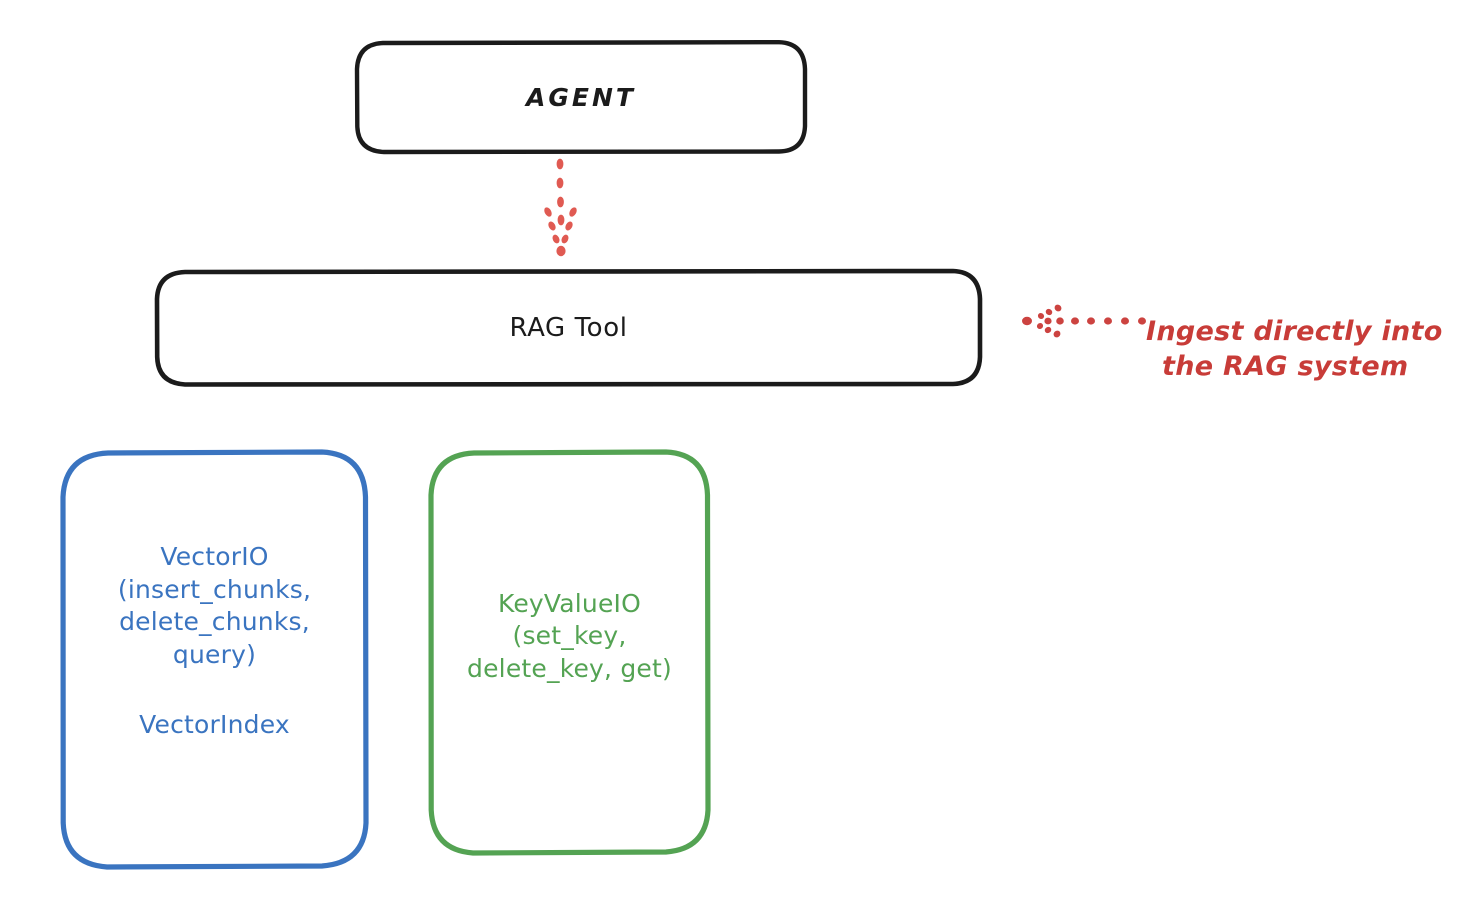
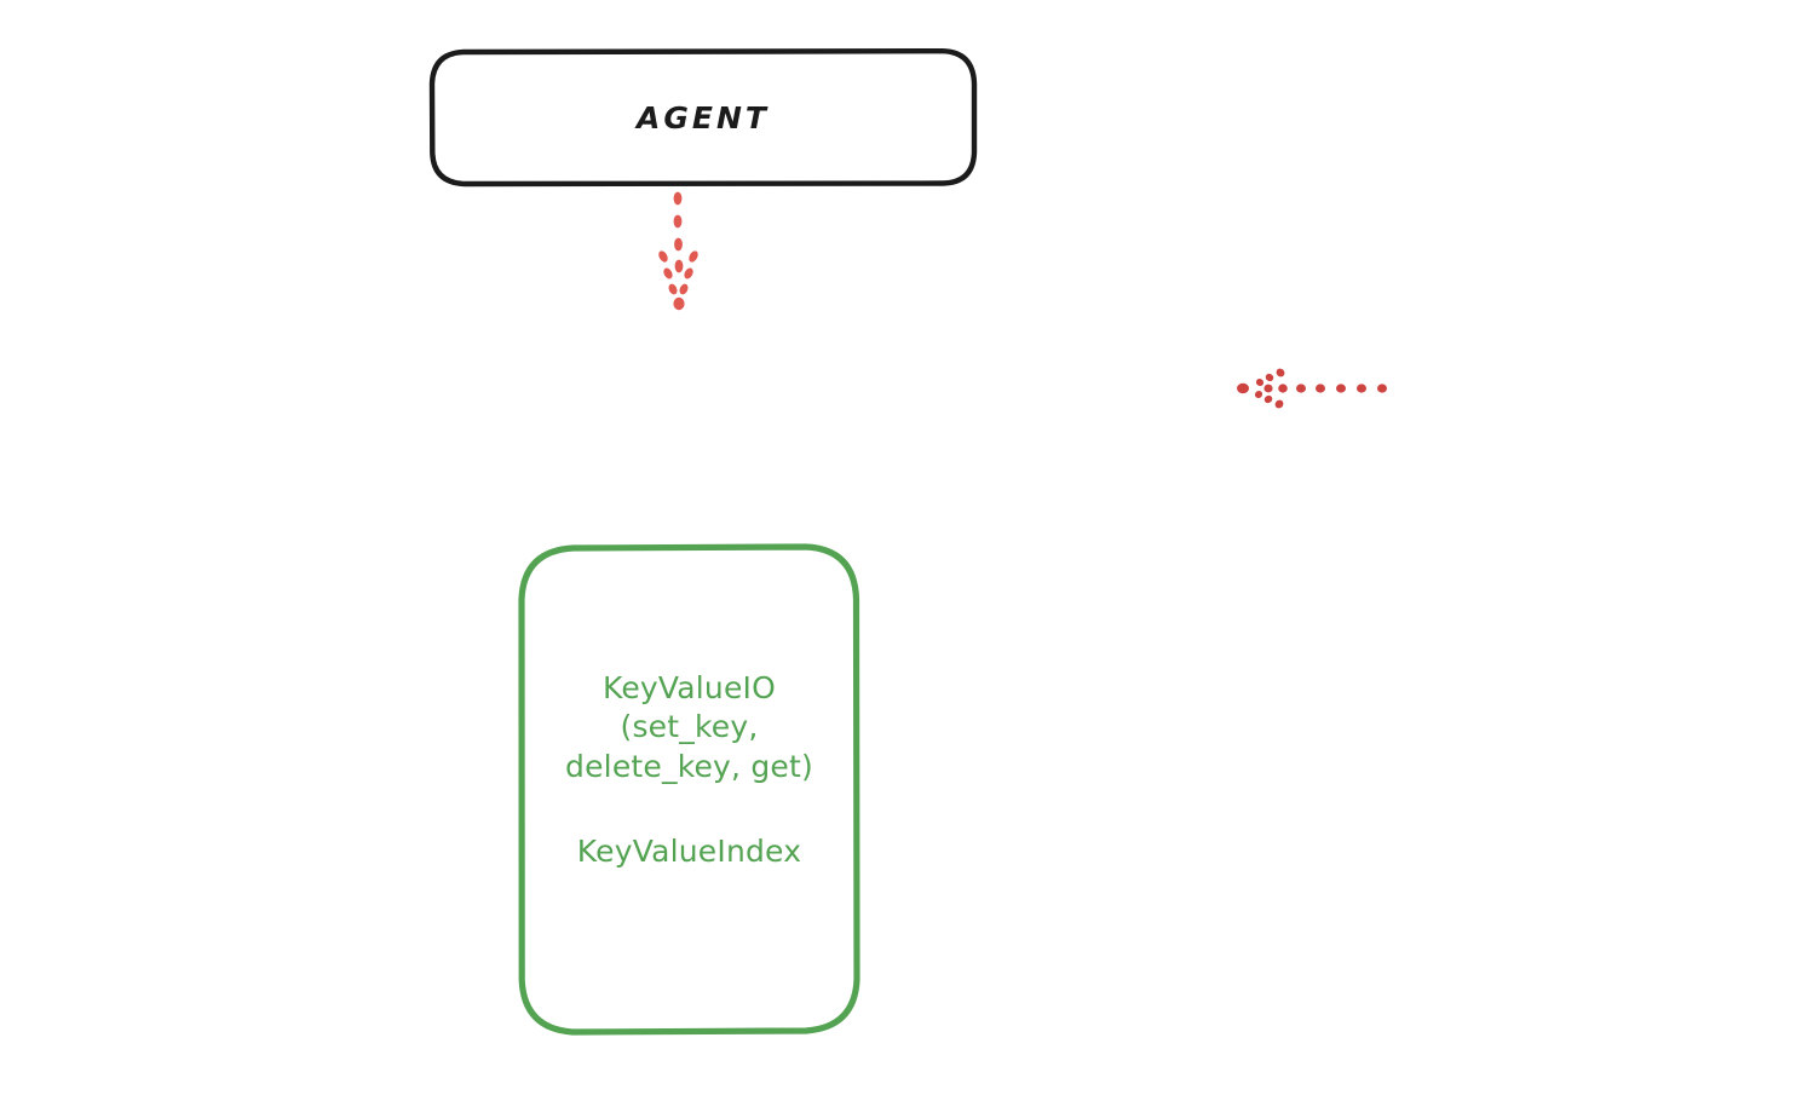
  AGENT
- RAG Tool
- Ingest directly into
- the RAG system
- VectorIO
- (insert_chunks,
- delete_chunks,
- query)
- VectorIndex
  KeyValueIO
  (set_key,
  delete_key, get)
+ KeyValueIndex
